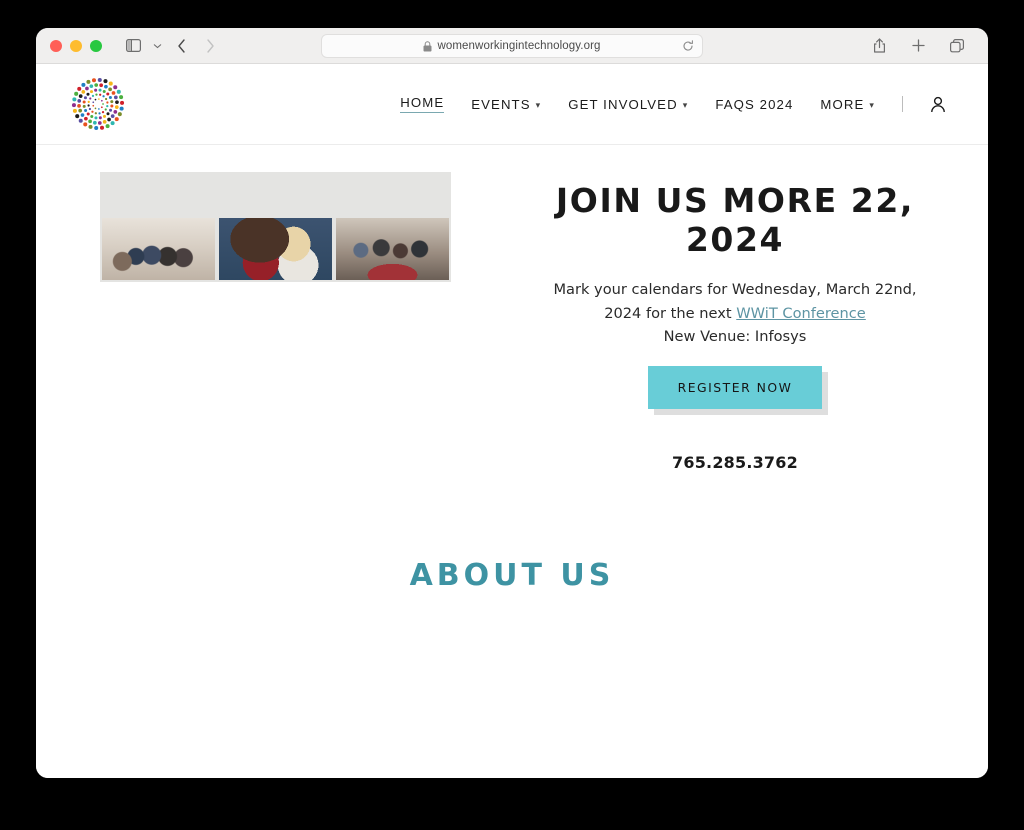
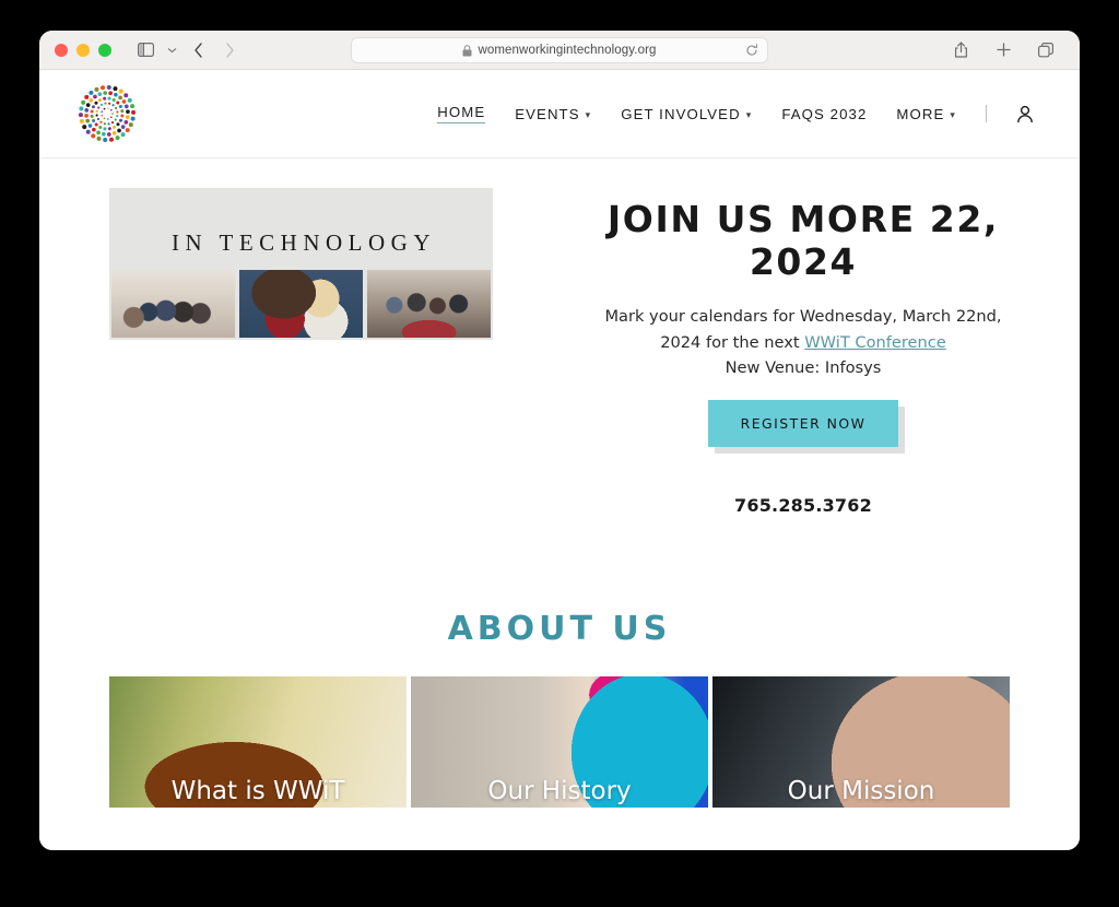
  womenworkingintechnology.org
  HOME
  EVENTS
  ▾
  GET INVOLVED
  ▾
- FAQS 2024
+ FAQS 2032
  MORE
  ▾
+ IN TECHNOLOGY
  JOIN US MORE 22, 2024
  Mark your calendars for Wednesday, March 22nd, 2024 for the next WWiT Conference
  New Venue: Infosys
  REGISTER NOW
  765.285.3762
  ABOUT US
+ What is WWiT
+ Our History
+ Our Mission
